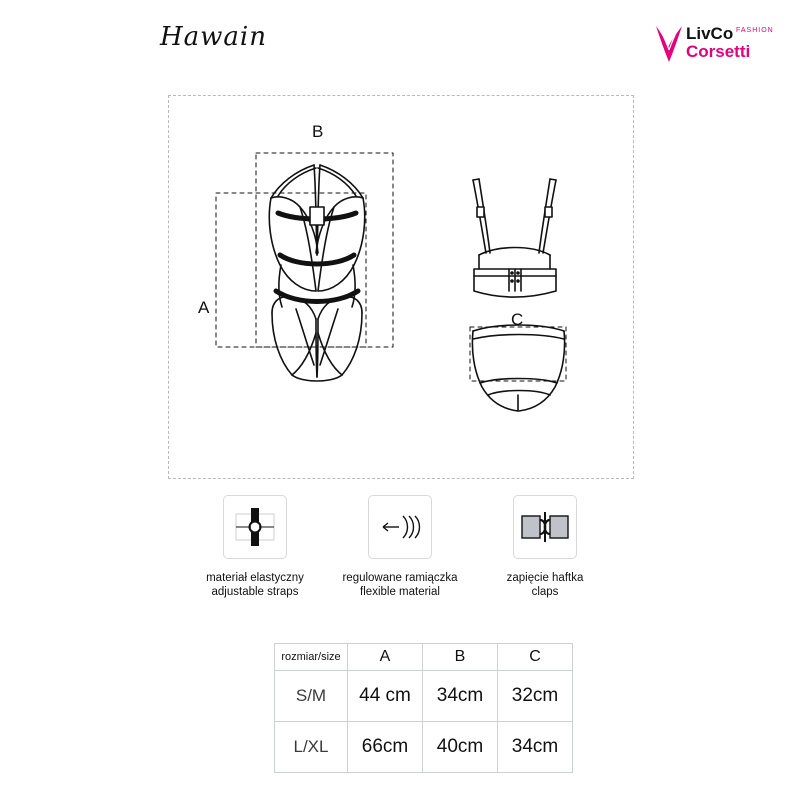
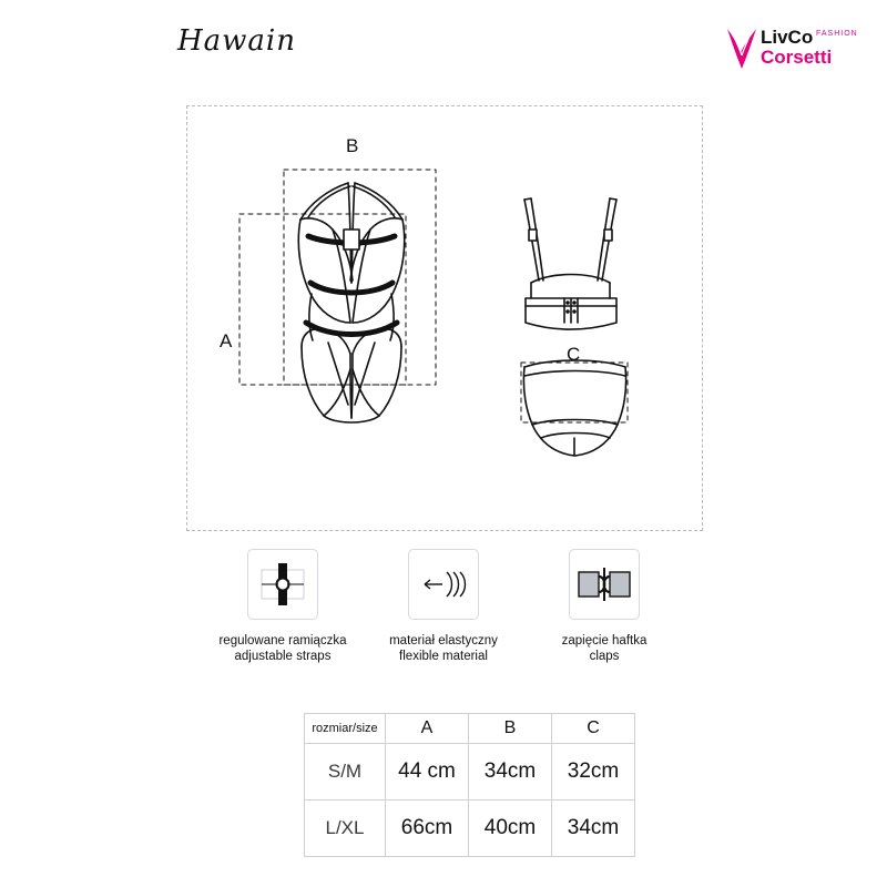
  Hawain
  LivCo
  Corsetti
  A
  B
  C
- materiał elastyczny
+ regulowane ramiączka
  adjustable straps
- regulowane ramiączka
+ materiał elastyczny
  flexible material
  zapięcie haftka
  claps
  rozmiar/size	A	B	C
  S/M	44 cm	34cm	32cm
  L/XL	66cm	40cm	34cm
